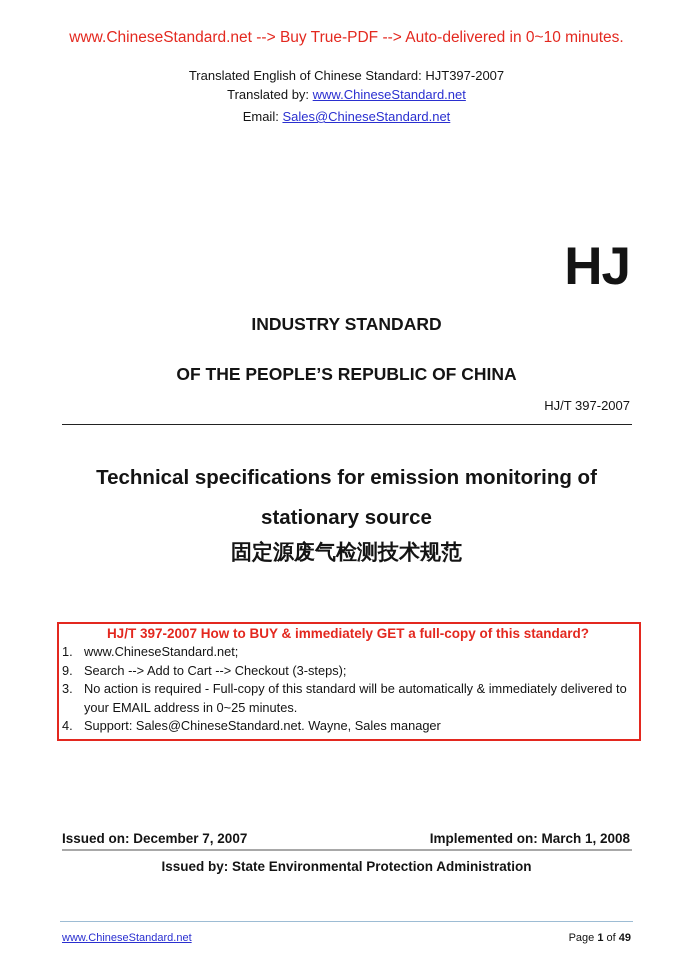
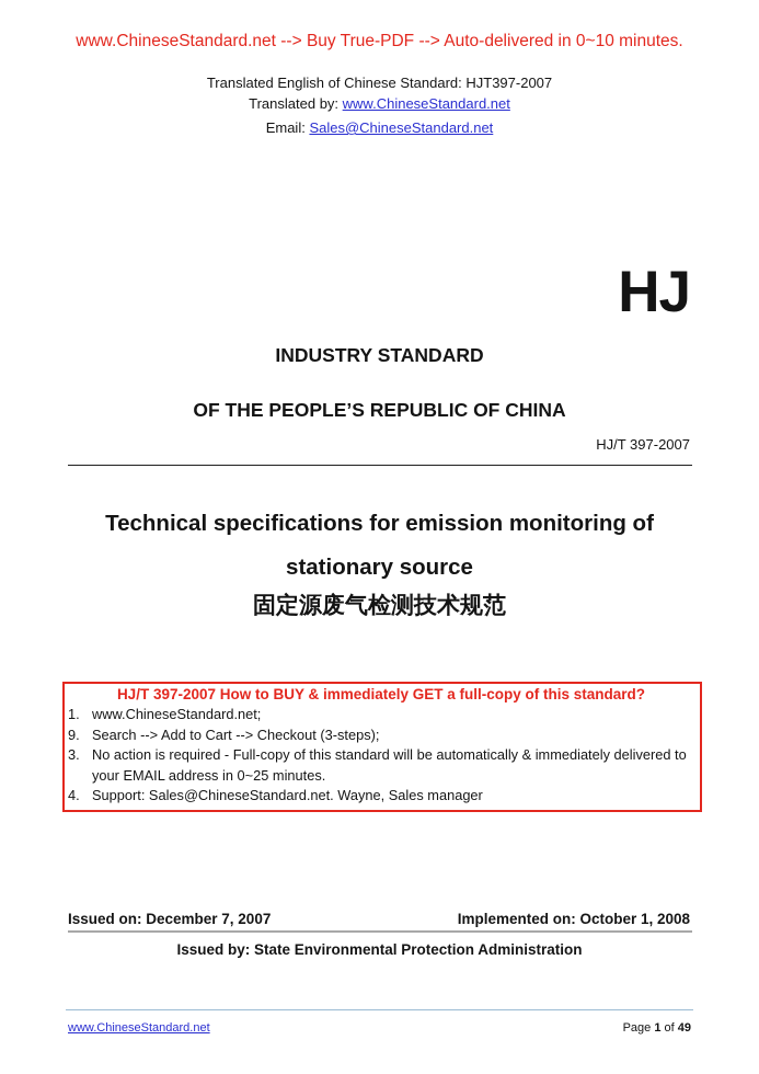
  www.ChineseStandard.net --> Buy True-PDF --> Auto-delivered in 0~10 minutes.
  Translated English of Chinese Standard: HJT397-2007
  Translated by: www.ChineseStandard.net
  Email: Sales@ChineseStandard.net
  HJ
  INDUSTRY STANDARD
  OF THE PEOPLE’S REPUBLIC OF CHINA
  HJ/T 397-2007
  Technical specifications for emission monitoring of
  stationary source
  固定源废气检测技术规范
  HJ/T 397-2007 How to BUY & immediately GET a full-copy of this standard?
  1.
  www.ChineseStandard.net;
  9.
  Search --> Add to Cart --> Checkout (3-steps);
  3.
  No action is required - Full-copy of this standard will be automatically & immediately delivered to your EMAIL address in 0~25 minutes.
  4.
  Support: Sales@ChineseStandard.net. Wayne, Sales manager
  Issued on: December 7, 2007
- Implemented on: March 1, 2008
+ Implemented on: October 1, 2008
  Issued by: State Environmental Protection Administration
  www.ChineseStandard.net
  Page 1 of 49
